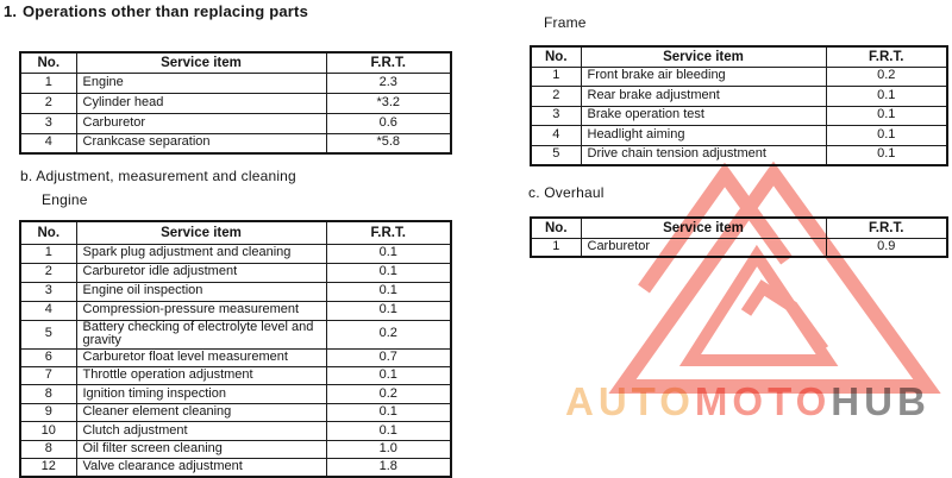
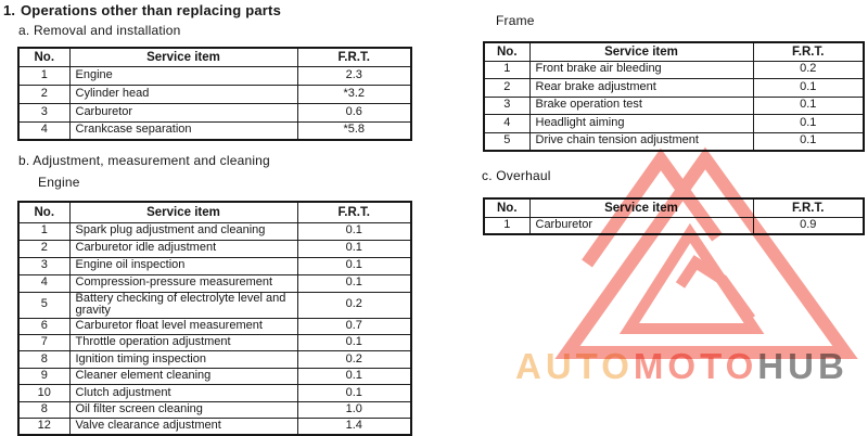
  1. Operations other than replacing parts
+ a. Removal and installation
  No.	Service item	F.R.T.
  1	Engine	2.3
  2	Cylinder head	*3.2
  3	Carburetor	0.6
  4	Crankcase separation	*5.8
  b. Adjustment, measurement and cleaning
  Engine
  No.	Service item	F.R.T.
  1	Spark plug adjustment and cleaning	0.1
  2	Carburetor idle adjustment	0.1
  3	Engine oil inspection	0.1
  4	Compression-pressure measurement	0.1
  5	Battery checking of electrolyte level and gravity	0.2
  6	Carburetor float level measurement	0.7
  7	Throttle operation adjustment	0.1
  8	Ignition timing inspection	0.2
  9	Cleaner element cleaning	0.1
  10	Clutch adjustment	0.1
  8	Oil filter screen cleaning	1.0
- 12	Valve clearance adjustment	1.8
+ 12	Valve clearance adjustment	1.4
  Frame
  No.	Service item	F.R.T.
  1	Front brake air bleeding	0.2
  2	Rear brake adjustment	0.1
  3	Brake operation test	0.1
  4	Headlight aiming	0.1
  5	Drive chain tension adjustment	0.1
  c. Overhaul
  No.	Sece it	F.R.T.
  1	Carburetor	0.9
  AUTOMOTOHUB
